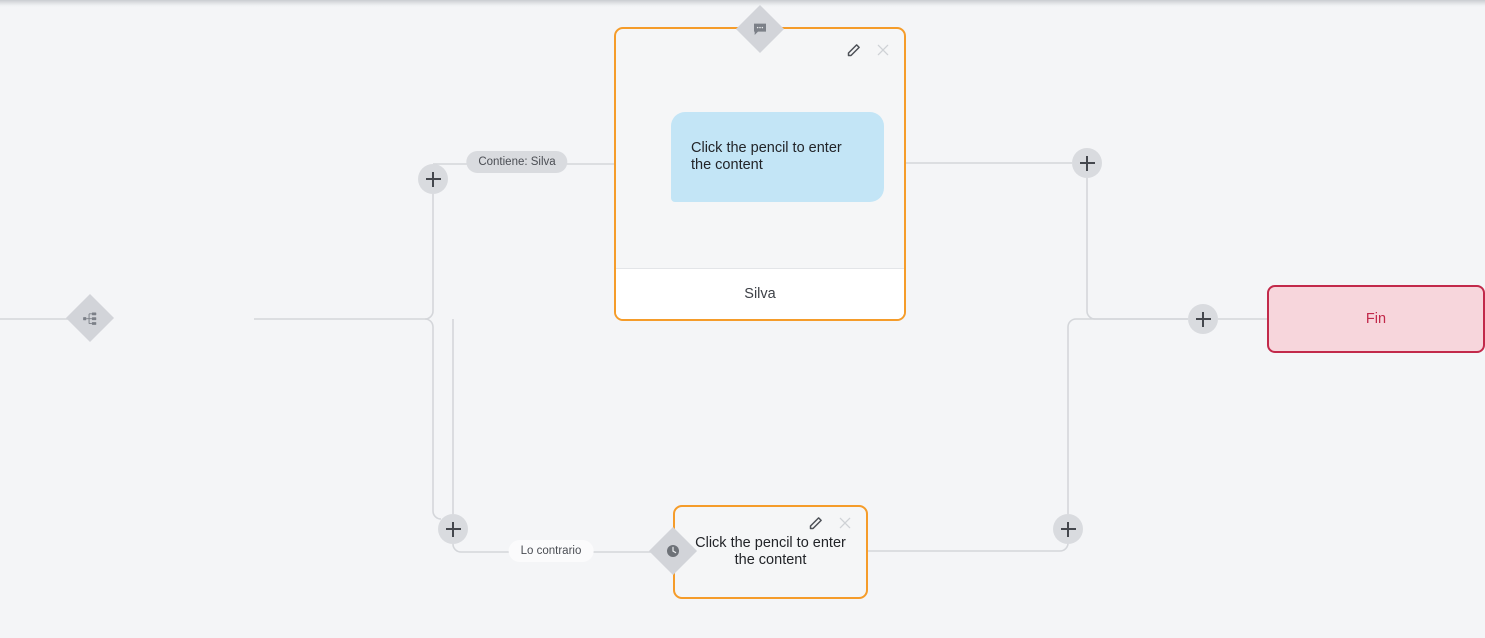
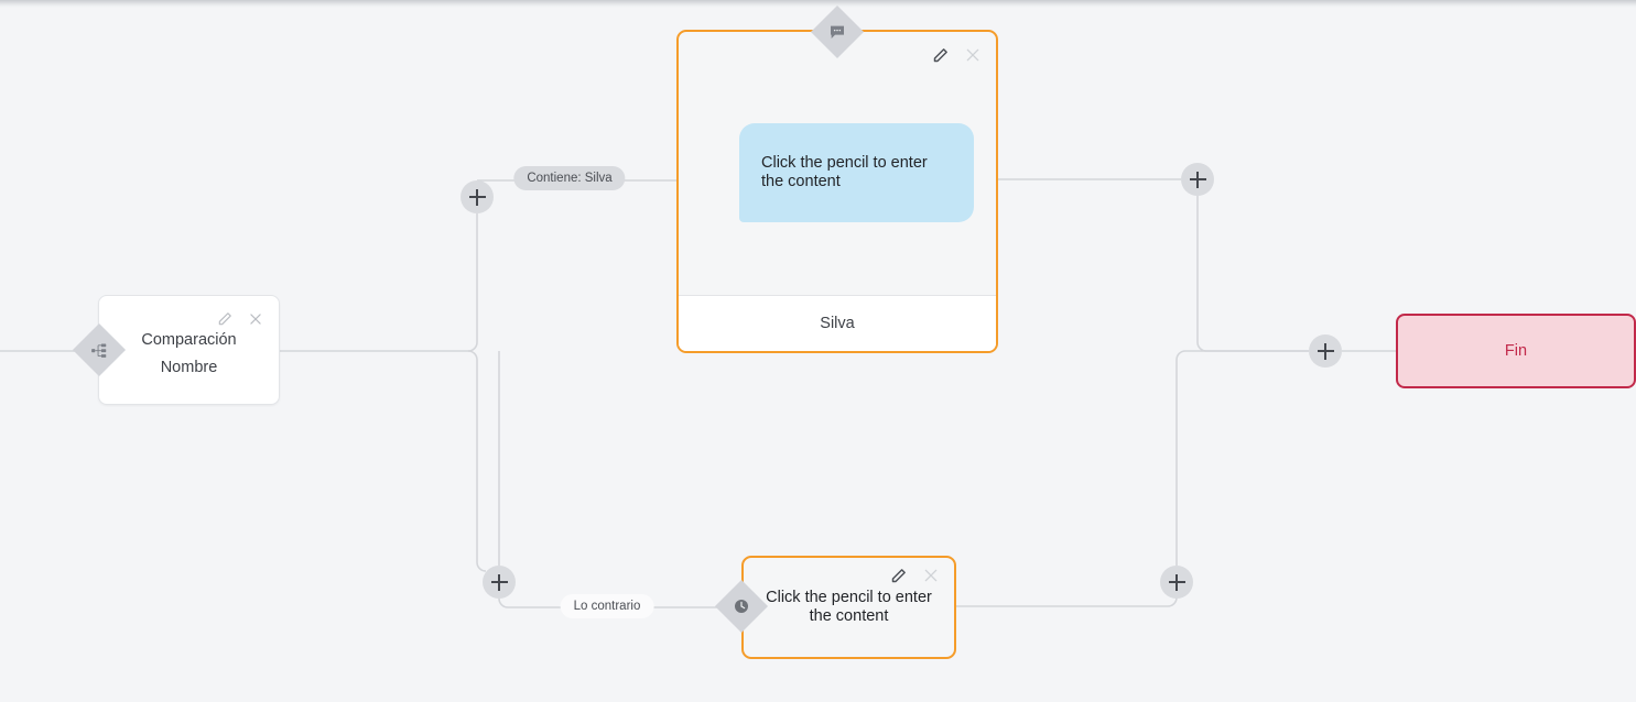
+ Comparación
+ Nombre
  Click the pencil to enter the content
  Silva
  Click the pencil to enter the content
  Fin
  Contiene: Silva
  Lo contrario
